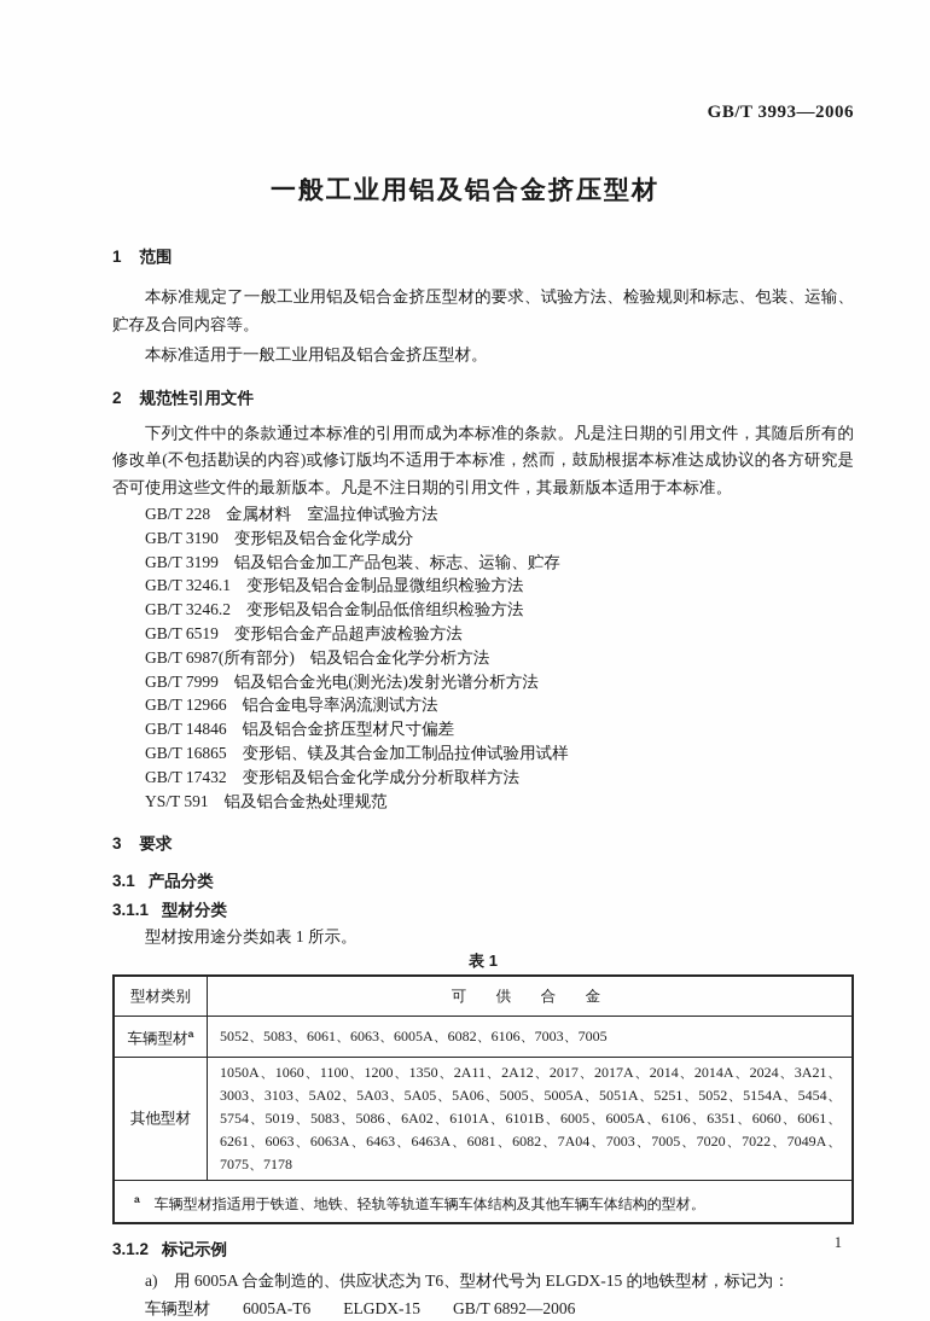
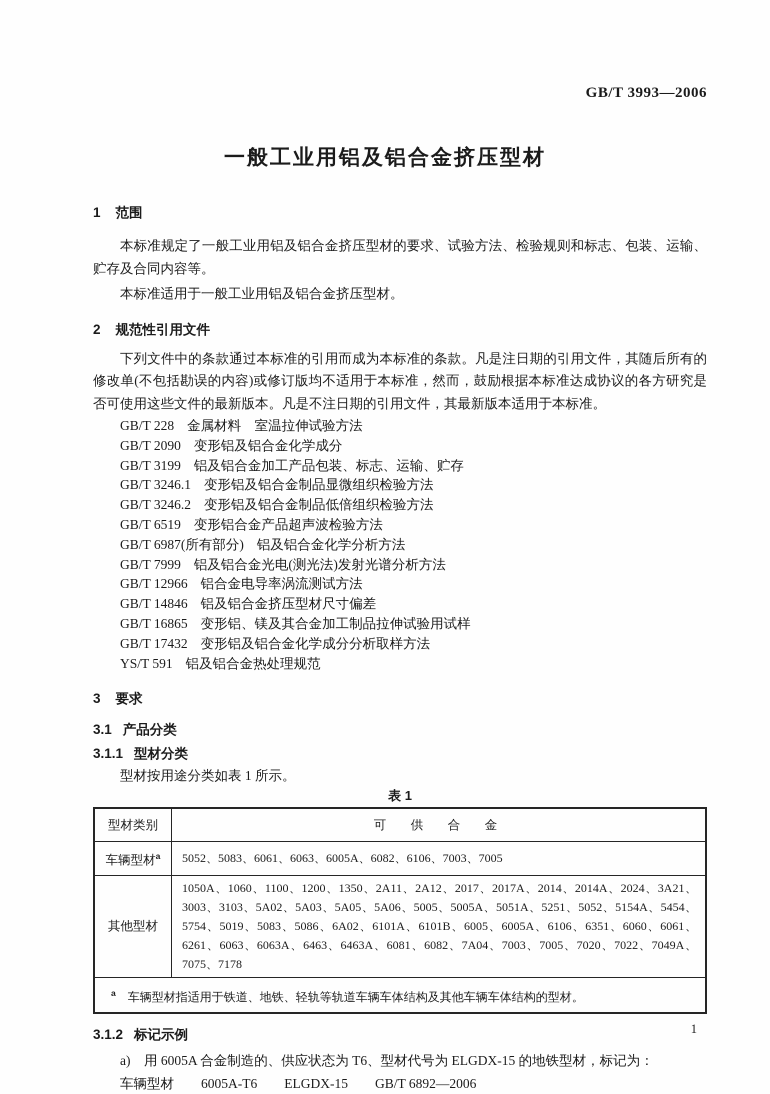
  GB/T 3993—2006
  一般工业用铝及铝合金挤压型材
  1 范围
  本标准规定了一般工业用铝及铝合金挤压型材的要求、试验方法、检验规则和标志、包装、运输、贮存及合同内容等。
  本标准适用于一般工业用铝及铝合金挤压型材。
  2 规范性引用文件
  下列文件中的条款通过本标准的引用而成为本标准的条款。凡是注日期的引用文件，其随后所有的修改单(不包括勘误的内容)或修订版均不适用于本标准，然而，鼓励根据本标准达成协议的各方研究是否可使用这些文件的最新版本。凡是不注日期的引用文件，其最新版本适用于本标准。
  GB/T 228 金属材料 室温拉伸试验方法
- GB/T 3190 变形铝及铝合金化学成分
+ GB/T 2090 变形铝及铝合金化学成分
  GB/T 3199 铝及铝合金加工产品包装、标志、运输、贮存
  GB/T 3246.1 变形铝及铝合金制品显微组织检验方法
  GB/T 3246.2 变形铝及铝合金制品低倍组织检验方法
  GB/T 6519 变形铝合金产品超声波检验方法
  GB/T 6987(所有部分) 铝及铝合金化学分析方法
  GB/T 7999 铝及铝合金光电(测光法)发射光谱分析方法
  GB/T 12966 铝合金电导率涡流测试方法
  GB/T 14846 铝及铝合金挤压型材尺寸偏差
  GB/T 16865 变形铝、镁及其合金加工制品拉伸试验用试样
  GB/T 17432 变形铝及铝合金化学成分分析取样方法
  YS/T 591 铝及铝合金热处理规范
  3 要求
  3.1 产品分类
  3.1.1 型材分类
  型材按用途分类如表 1 所示。
  表 1
  型材类别	可 供 合 金
  车辆型材a	5052、5083、6061、6063、6005A、6082、6106、7003、7005
  其他型材	1050A、1060、1100、1200、1350、2A11、2A12、2017、2017A、2014、2014A、2024、3A21、3003、3103、5A02、5A03、5A05、5A06、5005、5005A、5051A、5251、5052、5154A、5454、5754、5019、5083、5086、6A02、6101A、6101B、6005、6005A、6106、6351、6060、6061、6261、6063、6063A、6463、6463A、6081、6082、7A04、7003、7005、7020、7022、7049A、7075、7178
  a 车辆型材指适用于铁道、地铁、轻轨等轨道车辆车体结构及其他车辆车体结构的型材。
  3.1.2 标记示例
  a) 用 6005A 合金制造的、供应状态为 T6、型材代号为 ELGDX-15 的地铁型材，标记为：
  车辆型材 6005A-T6 ELGDX-15 GB/T 6892—2006
  1
